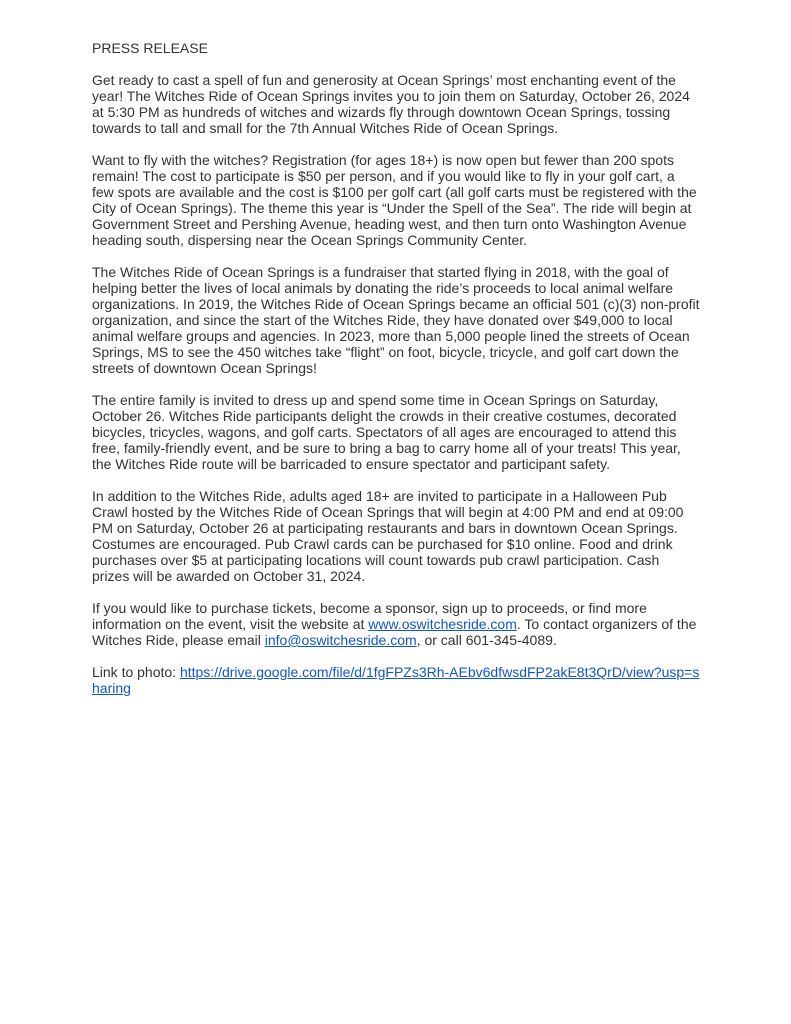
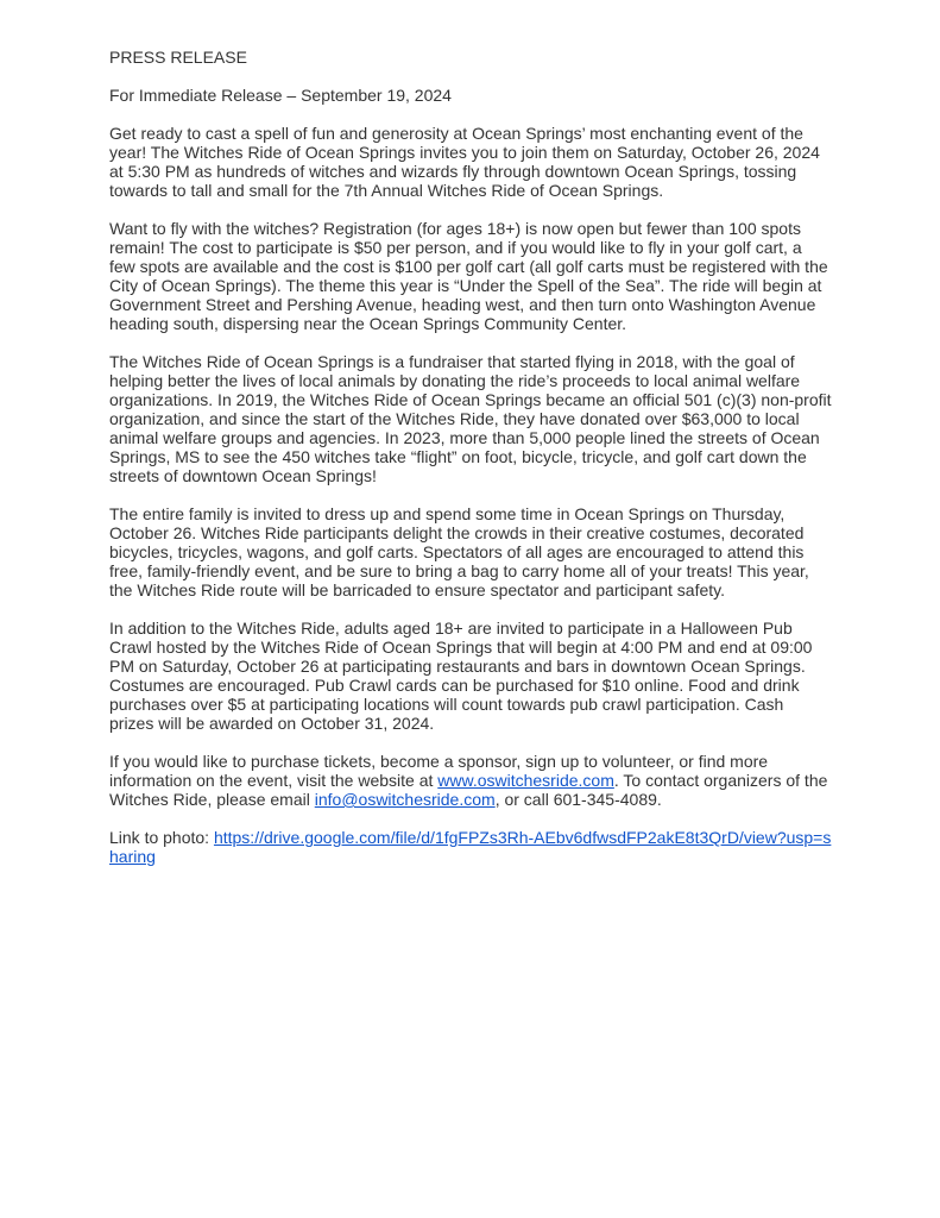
  PRESS RELEASE
+ For Immediate Release – September 19, 2024
  Get ready to cast a spell of fun and generosity at Ocean Springs’ most enchanting event of the year! The Witches Ride of Ocean Springs invites you to join them on Saturday, October 26, 2024 at 5:30 PM as hundreds of witches and wizards fly through downtown Ocean Springs, tossing towards to tall and small for the 7th Annual Witches Ride of Ocean Springs.
- Want to fly with the witches? Registration (for ages 18+) is now open but fewer than 200 spots remain! The cost to participate is $50 per person, and if you would like to fly in your golf cart, a few spots are available and the cost is $100 per golf cart (all golf carts must be registered with the City of Ocean Springs). The theme this year is “Under the Spell of the Sea”. The ride will begin at Government Street and Pershing Avenue, heading west, and then turn onto Washington Avenue heading south, dispersing near the Ocean Springs Community Center.
+ Want to fly with the witches? Registration (for ages 18+) is now open but fewer than 100 spots remain! The cost to participate is $50 per person, and if you would like to fly in your golf cart, a few spots are available and the cost is $100 per golf cart (all golf carts must be registered with the City of Ocean Springs). The theme this year is “Under the Spell of the Sea”. The ride will begin at Government Street and Pershing Avenue, heading west, and then turn onto Washington Avenue heading south, dispersing near the Ocean Springs Community Center.
- The Witches Ride of Ocean Springs is a fundraiser that started flying in 2018, with the goal of helping better the lives of local animals by donating the ride’s proceeds to local animal welfare organizations. In 2019, the Witches Ride of Ocean Springs became an official 501 (c)(3) non-profit organization, and since the start of the Witches Ride, they have donated over $49,000 to local animal welfare groups and agencies. In 2023, more than 5,000 people lined the streets of Ocean Springs, MS to see the 450 witches take “flight” on foot, bicycle, tricycle, and golf cart down the streets of downtown Ocean Springs!
+ The Witches Ride of Ocean Springs is a fundraiser that started flying in 2018, with the goal of helping better the lives of local animals by donating the ride’s proceeds to local animal welfare organizations. In 2019, the Witches Ride of Ocean Springs became an official 501 (c)(3) non-profit organization, and since the start of the Witches Ride, they have donated over $63,000 to local animal welfare groups and agencies. In 2023, more than 5,000 people lined the streets of Ocean Springs, MS to see the 450 witches take “flight” on foot, bicycle, tricycle, and golf cart down the streets of downtown Ocean Springs!
- The entire family is invited to dress up and spend some time in Ocean Springs on Saturday, October 26. Witches Ride participants delight the crowds in their creative costumes, decorated bicycles, tricycles, wagons, and golf carts. Spectators of all ages are encouraged to attend this free, family-friendly event, and be sure to bring a bag to carry home all of your treats! This year, the Witches Ride route will be barricaded to ensure spectator and participant safety.
+ The entire family is invited to dress up and spend some time in Ocean Springs on Thursday, October 26. Witches Ride participants delight the crowds in their creative costumes, decorated bicycles, tricycles, wagons, and golf carts. Spectators of all ages are encouraged to attend this free, family-friendly event, and be sure to bring a bag to carry home all of your treats! This year, the Witches Ride route will be barricaded to ensure spectator and participant safety.
  In addition to the Witches Ride, adults aged 18+ are invited to participate in a Halloween Pub Crawl hosted by the Witches Ride of Ocean Springs that will begin at 4:00 PM and end at 09:00 PM on Saturday, October 26 at participating restaurants and bars in downtown Ocean Springs. Costumes are encouraged. Pub Crawl cards can be purchased for $10 online. Food and drink purchases over $5 at participating locations will count towards pub crawl participation. Cash prizes will be awarded on October 31, 2024.
- If you would like to purchase tickets, become a sponsor, sign up to proceeds, or find more information on the event, visit the website at www.oswitchesride.com. To contact organizers of the Witches Ride, please email info@oswitchesride.com, or call 601-345-4089.
+ If you would like to purchase tickets, become a sponsor, sign up to volunteer, or find more information on the event, visit the website at www.oswitchesride.com. To contact organizers of the Witches Ride, please email info@oswitchesride.com, or call 601-345-4089.
  Link to photo: https://drive.google.com/file/d/1fgFPZs3Rh-AEbv6dfwsdFP2akE8t3QrD/view?usp=sharing
